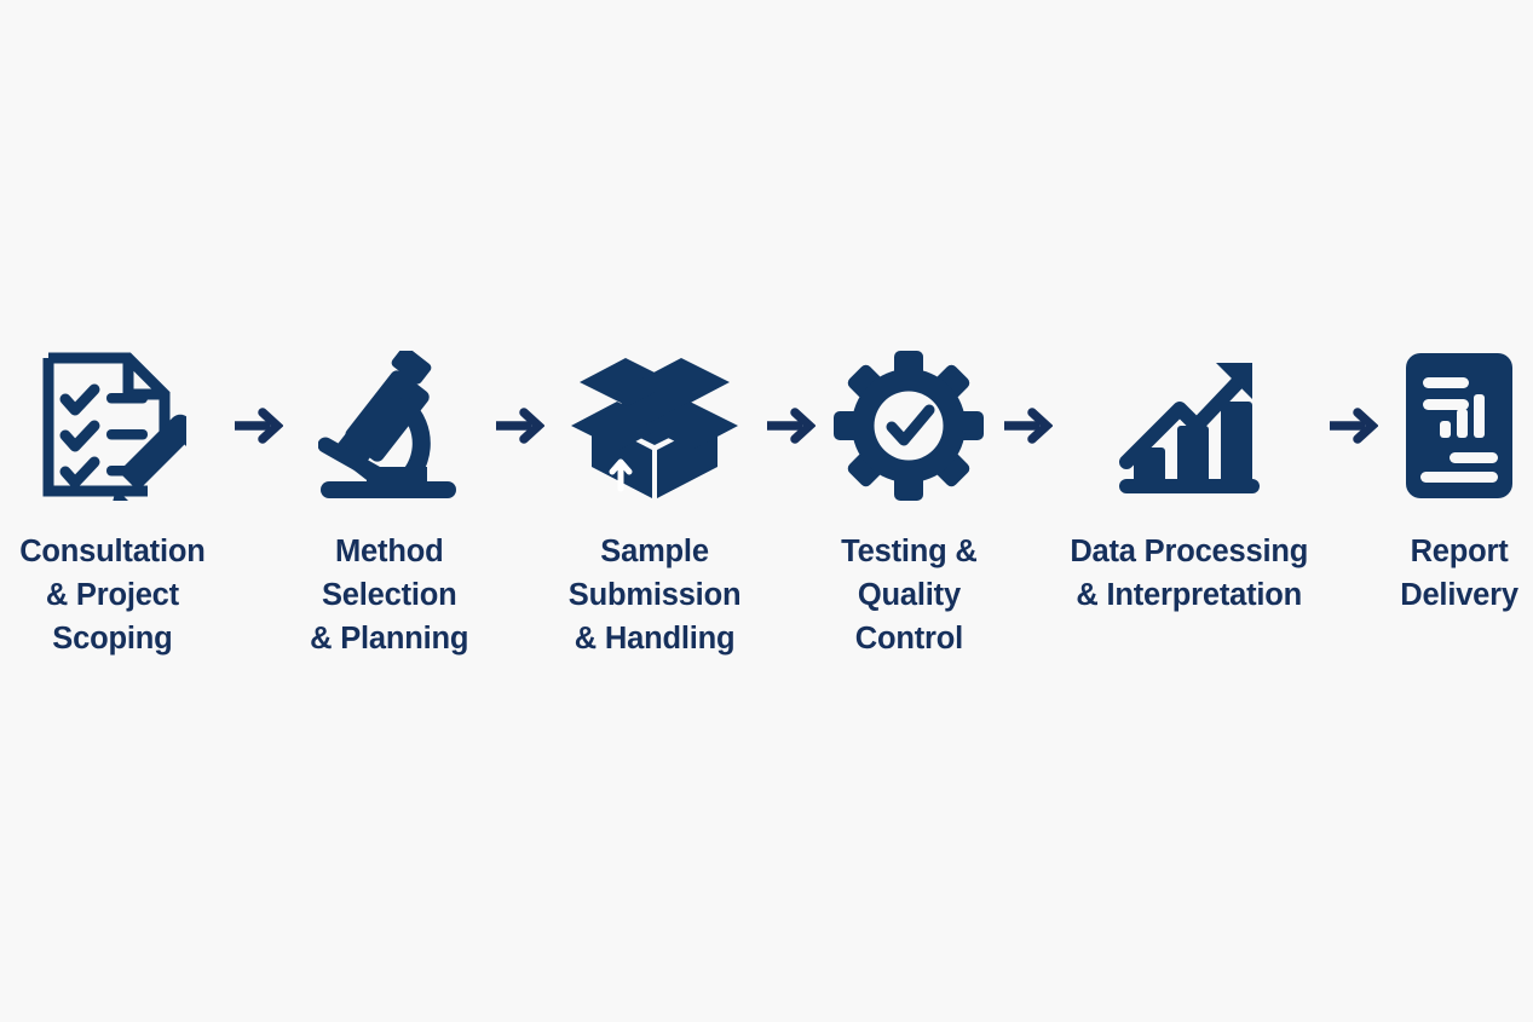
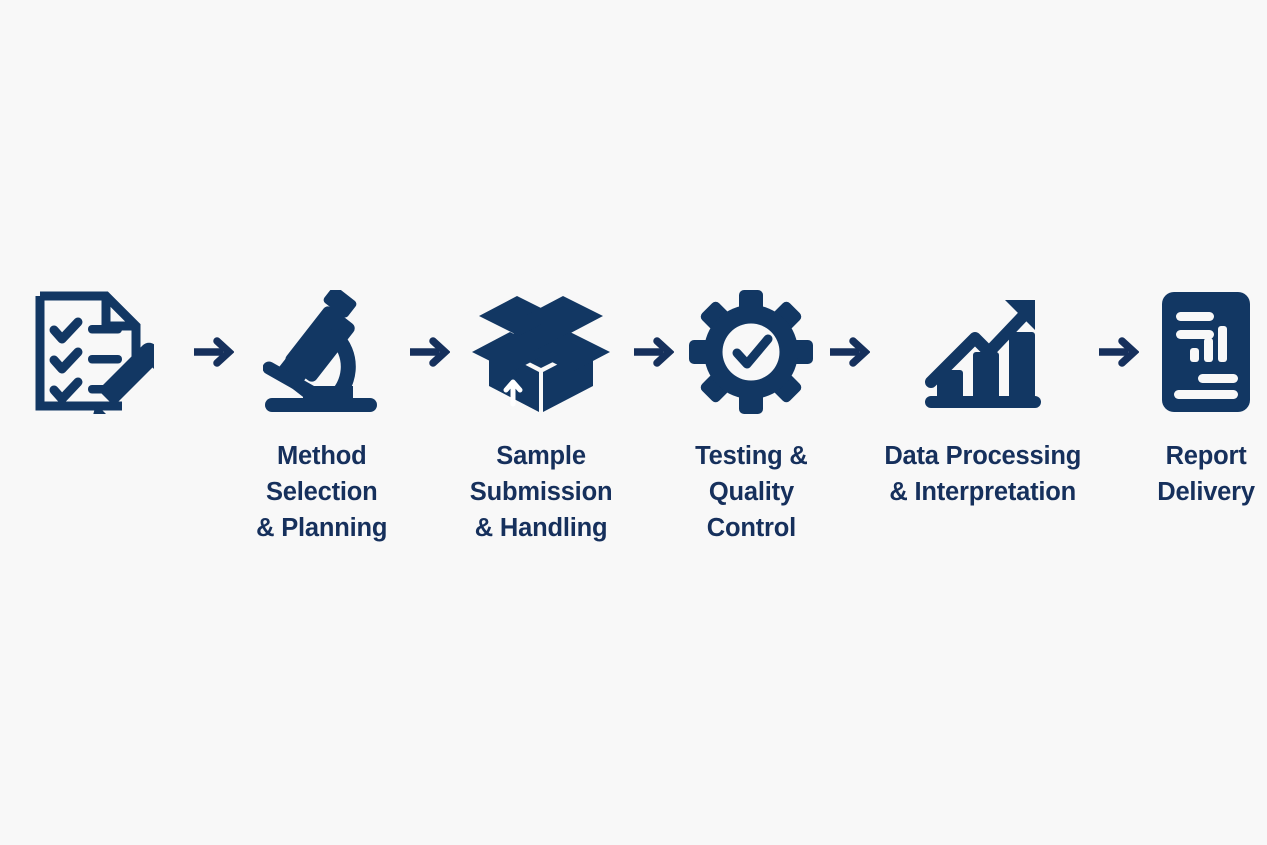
- Consultation
- & Project
- Scoping
  Method
  Selection
  & Planning
  Sample
  Submission
  & Handling
  Testing &
  Quality
  Control
  Data Processing
  & Interpretation
  Report
  Delivery
